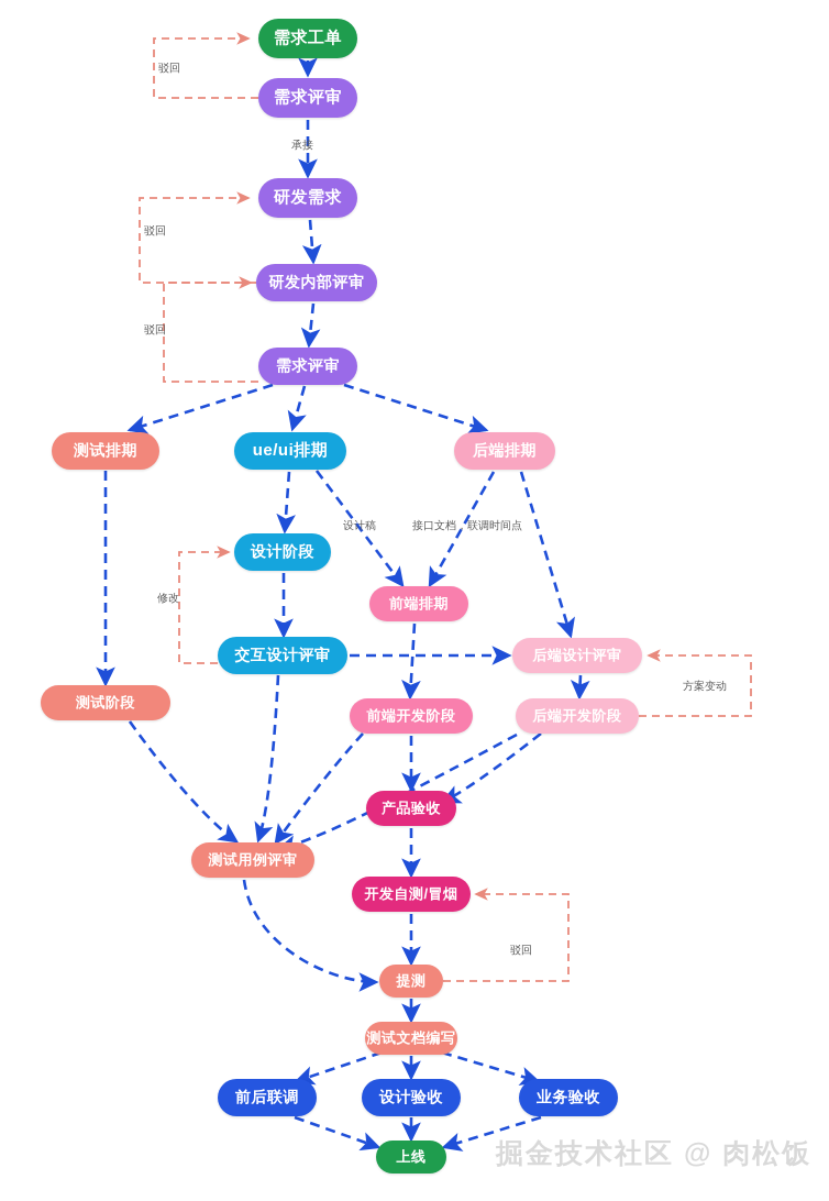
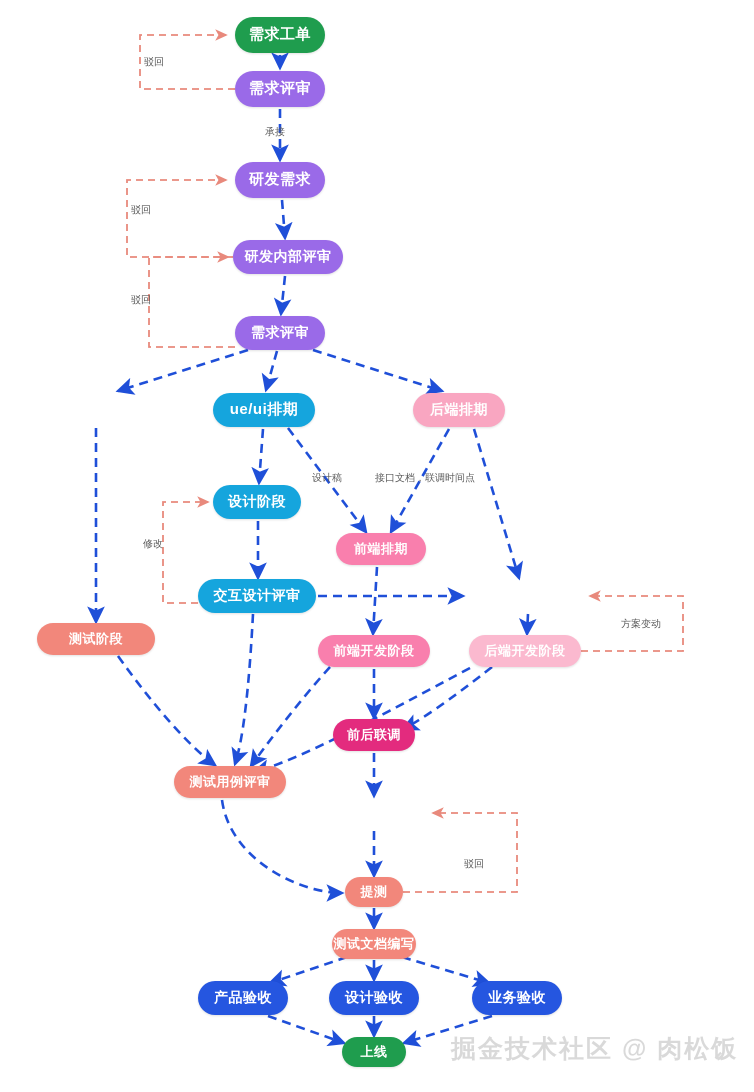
  需求工单
  需求评审
  研发需求
  研发内部评审
  需求评审
- 测试排期
  ue/ui排期
  后端排期
  设计阶段
  前端排期
  交互设计评审
- 后端设计评审
  测试阶段
  前端开发阶段
  后端开发阶段
- 产品验收
+ 前后联调
  测试用例评审
- 开发自测/冒烟
  提测
  测试文档编写
- 前后联调
+ 产品验收
  设计验收
  业务验收
  上线
  驳回
  承接
  驳回
  驳回
  设计稿
  接口文档，联调时间点
  修改
  方案变动
  驳回
  掘金技术社区 @ 肉松饭
